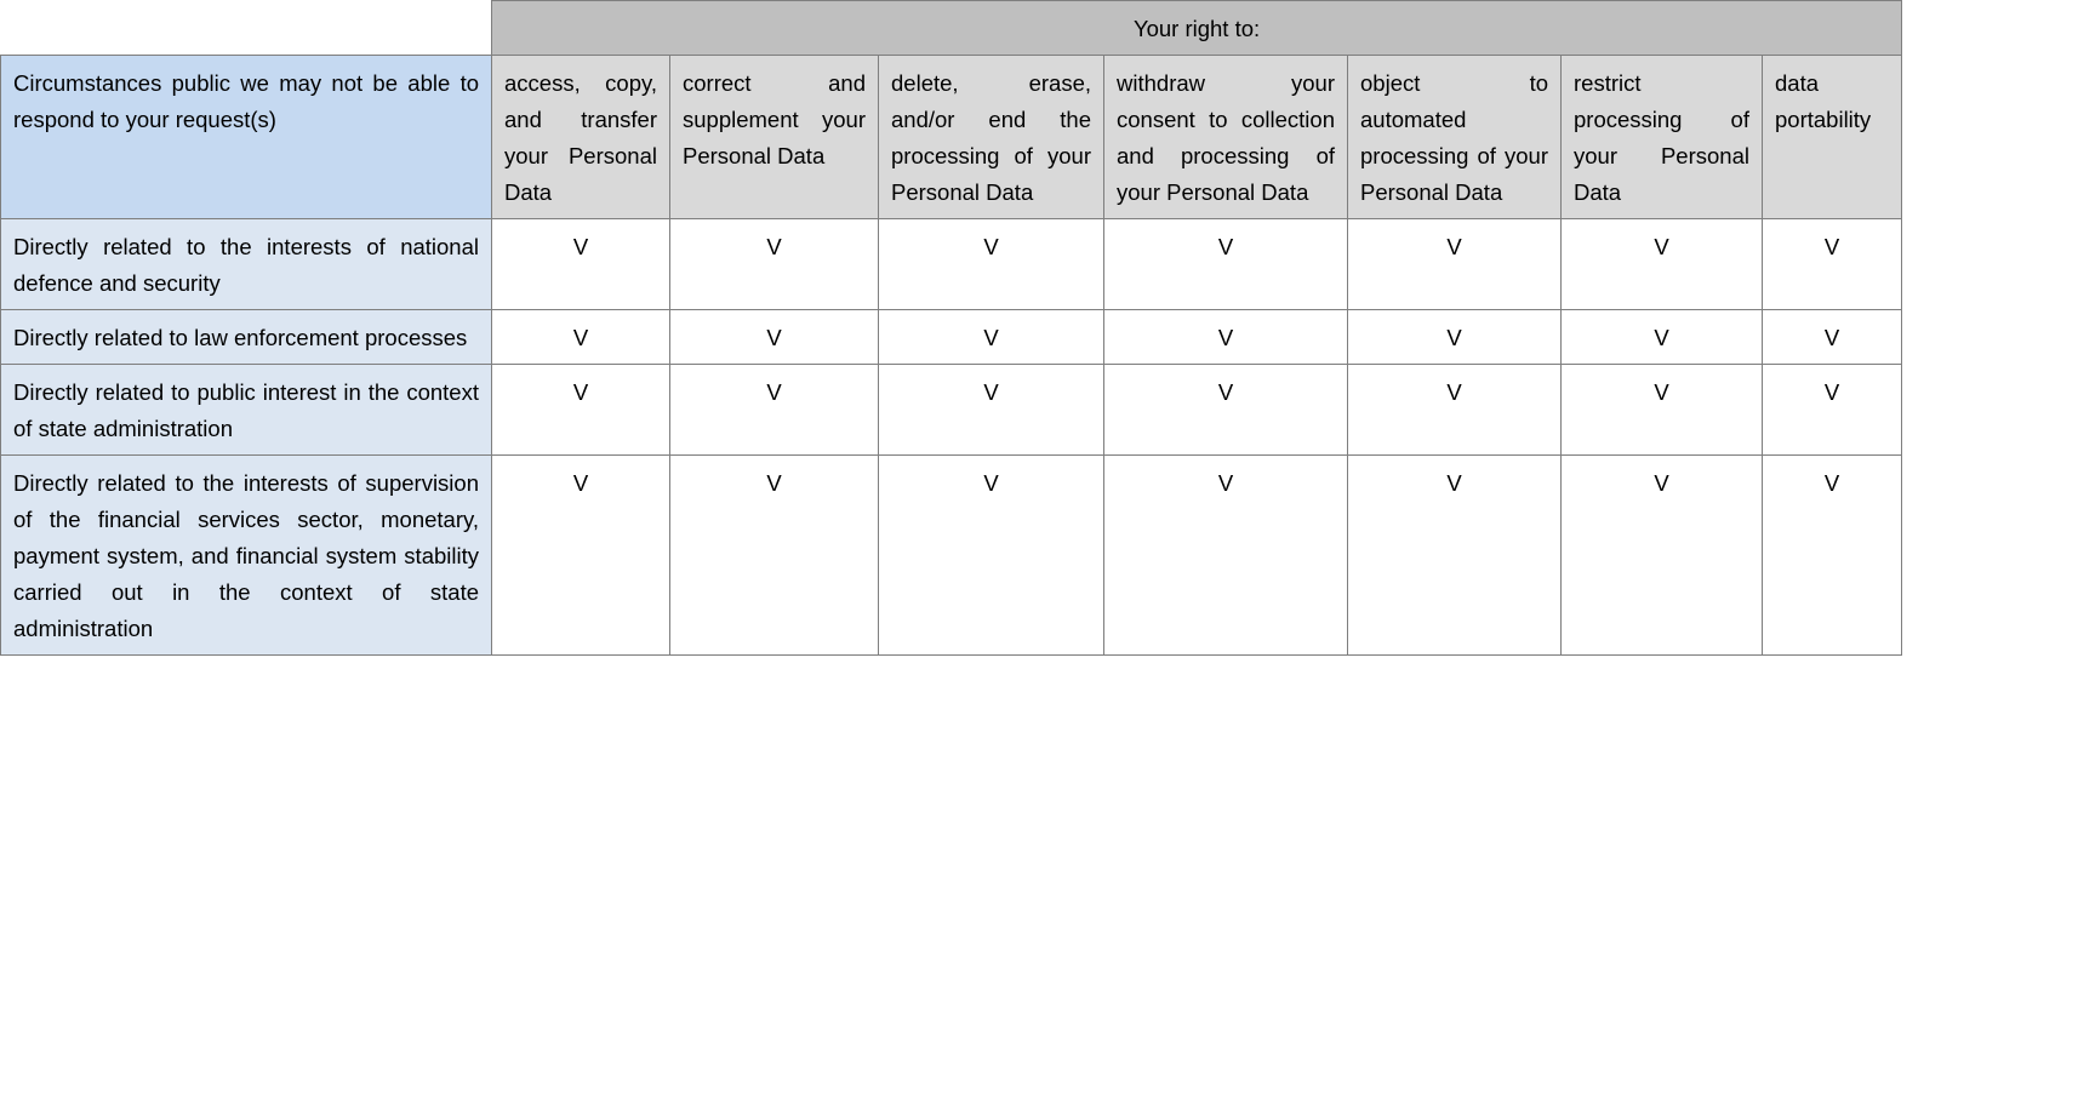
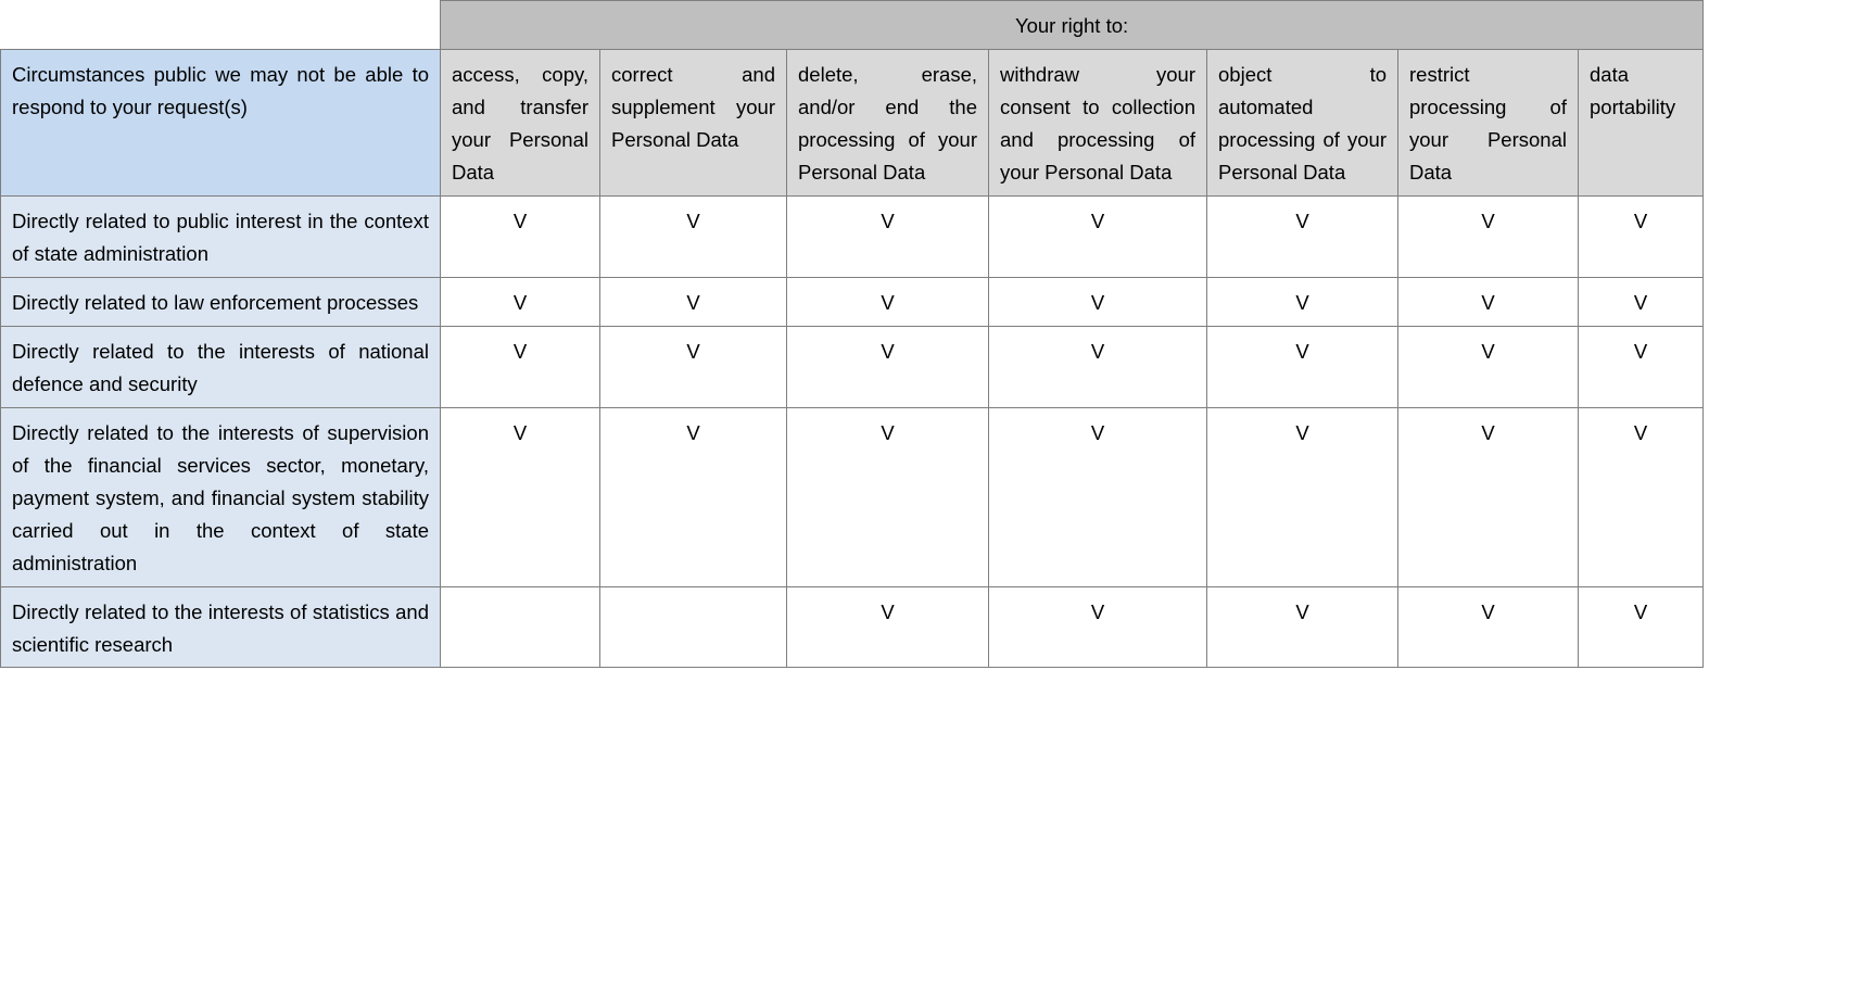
  	Your right to:
  Circumstances public we may not be able to respond to your request(s)	access, copy, and transfer your Personal Data	correct and supplement your Personal Data	delete, erase, and/or end the processing of your Personal Data	withdraw your consent to collection and processing of your Personal Data	object to automated processing of your Personal Data	restrict processing of your Personal Data	data portability
- Directly related to the interests of national defence and security	V	V	V	V	V	V	V
+ Directly related to public interest in the context of state administration	V	V	V	V	V	V	V
  Directly related to law enforcement processes	V	V	V	V	V	V	V
- Directly related to public interest in the context of state administration	V	V	V	V	V	V	V
+ Directly related to the interests of national defence and security	V	V	V	V	V	V	V
  Directly related to the interests of supervision of the financial services sector, monetary, payment system, and financial system stability carried out in the context of state administration	V	V	V	V	V	V	V
+ Directly related to the interests of statistics and scientific research			V	V	V	V	V
